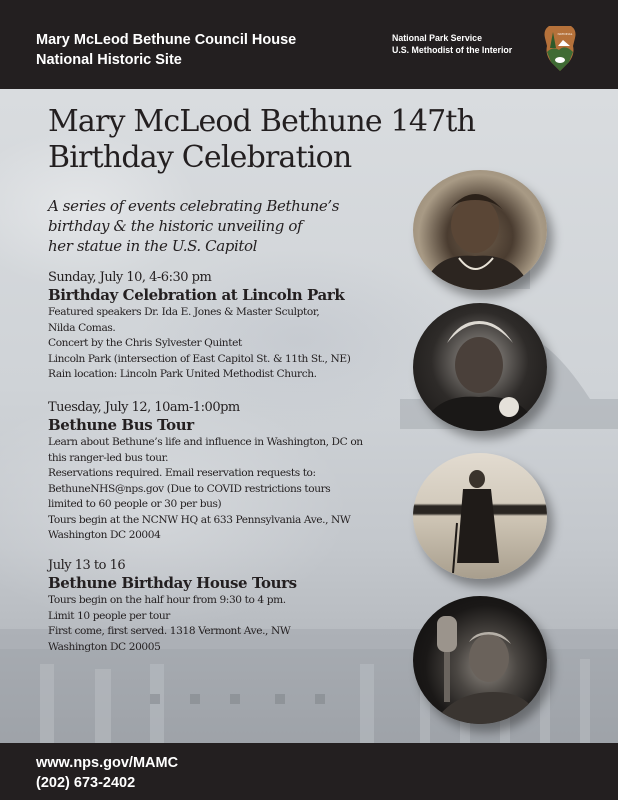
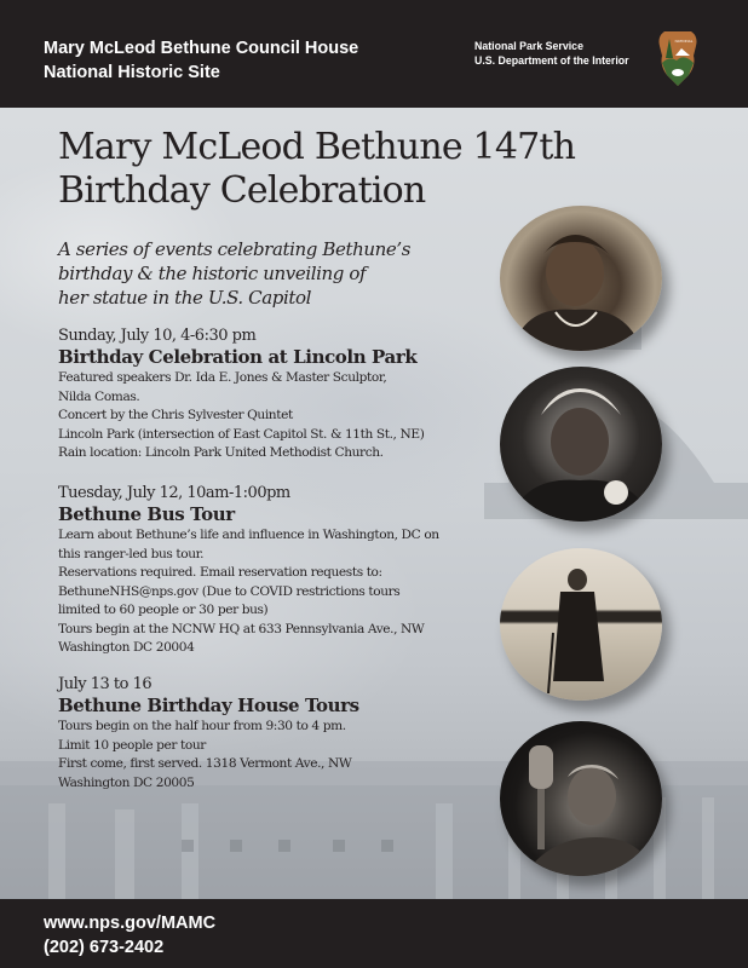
  Mary McLeod Bethune Council House
  National Historic Site
  National Park Service
- U.S. Methodist of the Interior
+ U.S. Department of the Interior
  Mary McLeod Bethune 147th
  Birthday Celebration
  A series of events celebrating Bethune’s
  birthday & the historic unveiling of
  her statue in the U.S. Capitol
  Sunday, July 10, 4-6:30 pm
  Birthday Celebration at Lincoln Park
  Featured speakers Dr. Ida E. Jones & Master Sculptor,
  Nilda Comas.
  Concert by the Chris Sylvester Quintet
  Lincoln Park (intersection of East Capitol St. & 11th St., NE)
  Rain location: Lincoln Park United Methodist Church.
  Tuesday, July 12, 10am-1:00pm
  Bethune Bus Tour
  Learn about Bethune’s life and influence in Washington, DC on
  this ranger-led bus tour.
  Reservations required. Email reservation requests to:
  BethuneNHS@nps.gov (Due to COVID restrictions tours
  limited to 60 people or 30 per bus)
  Tours begin at the NCNW HQ at 633 Pennsylvania Ave., NW
  Washington DC 20004
  July 13 to 16
  Bethune Birthday House Tours
  Tours begin on the half hour from 9:30 to 4 pm.
  Limit 10 people per tour
  First come, first served. 1318 Vermont Ave., NW
  Washington DC 20005
  www.nps.gov/MAMC
  (202) 673-2402
